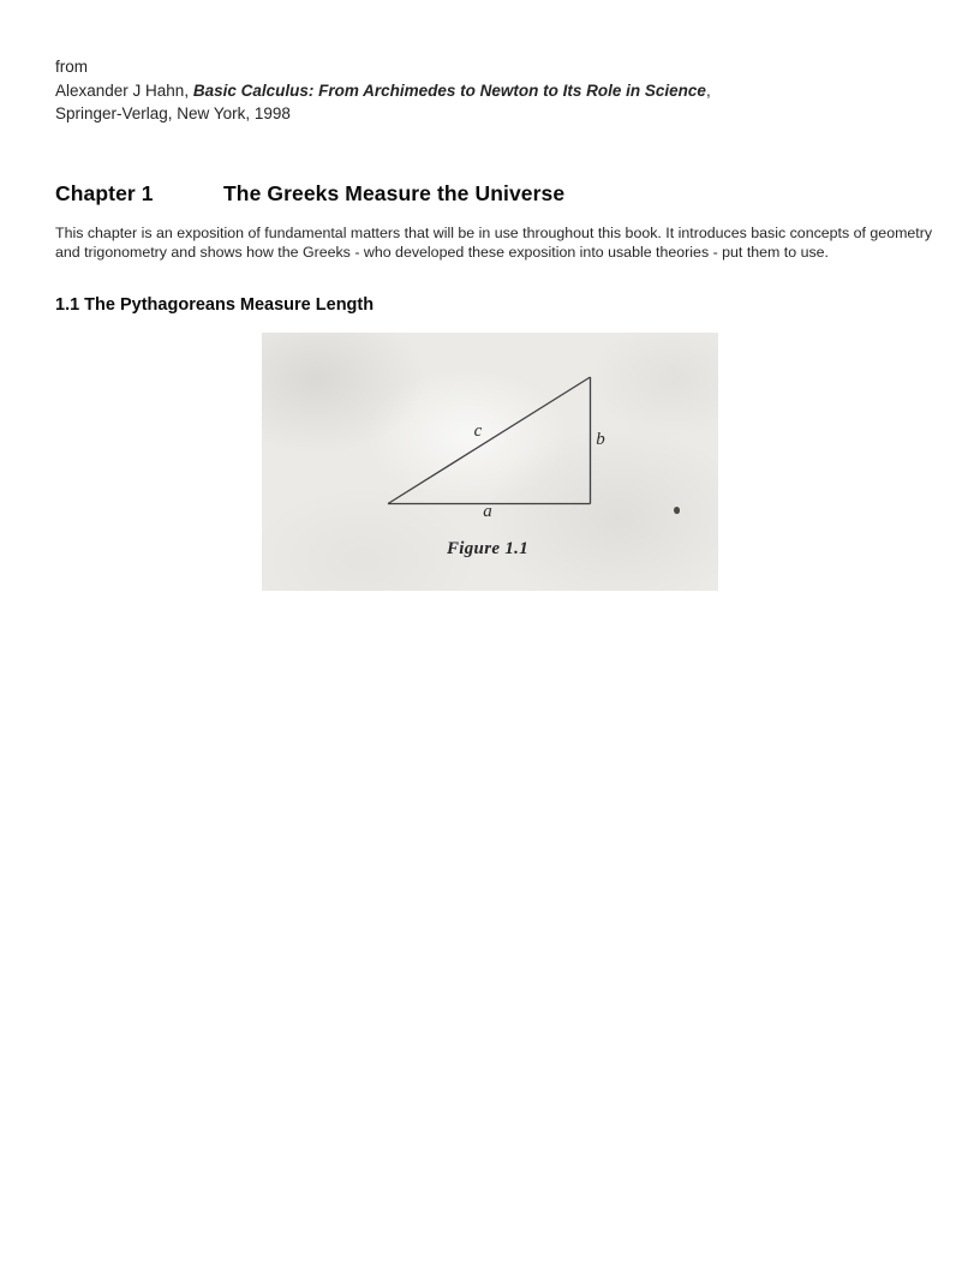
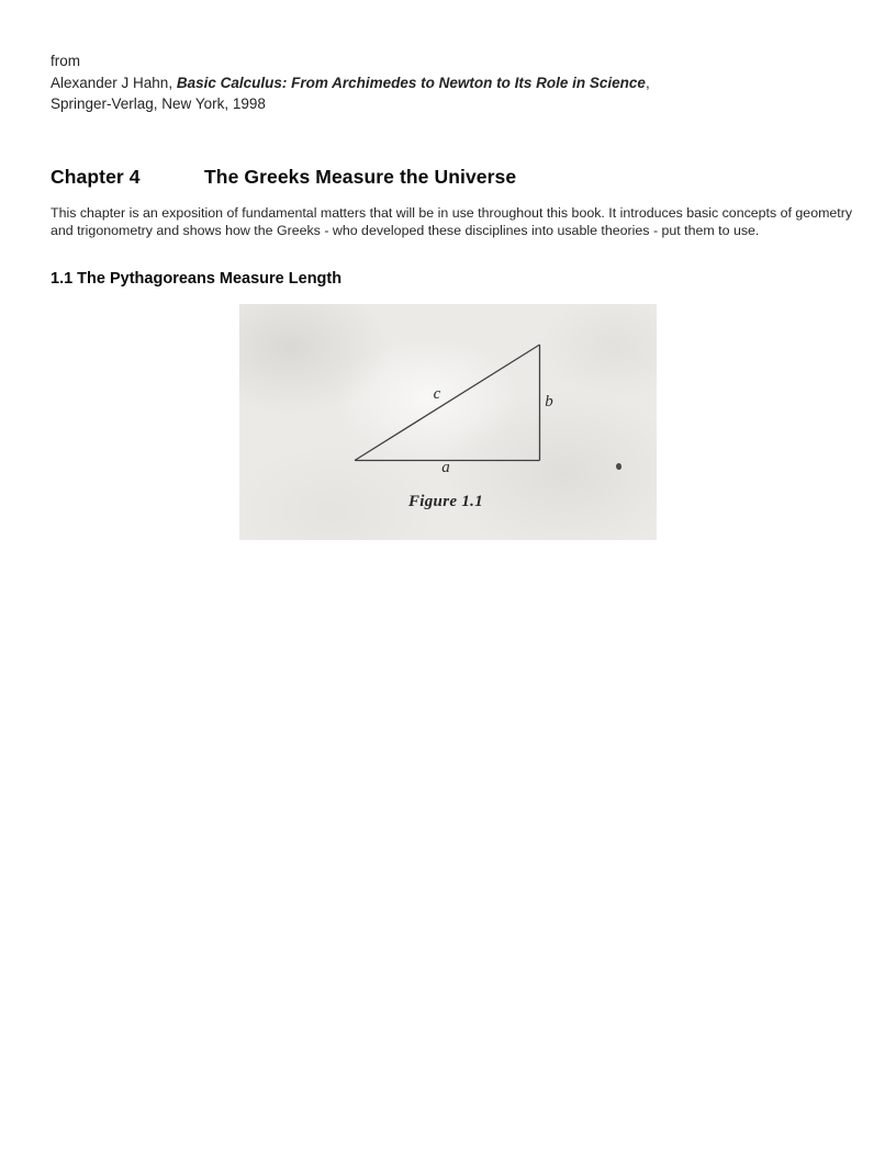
  from
  Alexander J Hahn, Basic Calculus: From Archimedes to Newton to Its Role in Science,
  Springer-Verlag, New York, 1998
- Chapter 1 The Greeks Measure the Universe
+ Chapter 4 The Greeks Measure the Universe
- This chapter is an exposition of fundamental matters that will be in use throughout this book. It introduces basic concepts of geometry and trigonometry and shows how the Greeks - who developed these exposition into usable theories - put them to use.
+ This chapter is an exposition of fundamental matters that will be in use throughout this book. It introduces basic concepts of geometry and trigonometry and shows how the Greeks - who developed these disciplines into usable theories - put them to use.
  1.1 The Pythagoreans Measure Length
  c
  b
  a
  Figure 1.1
